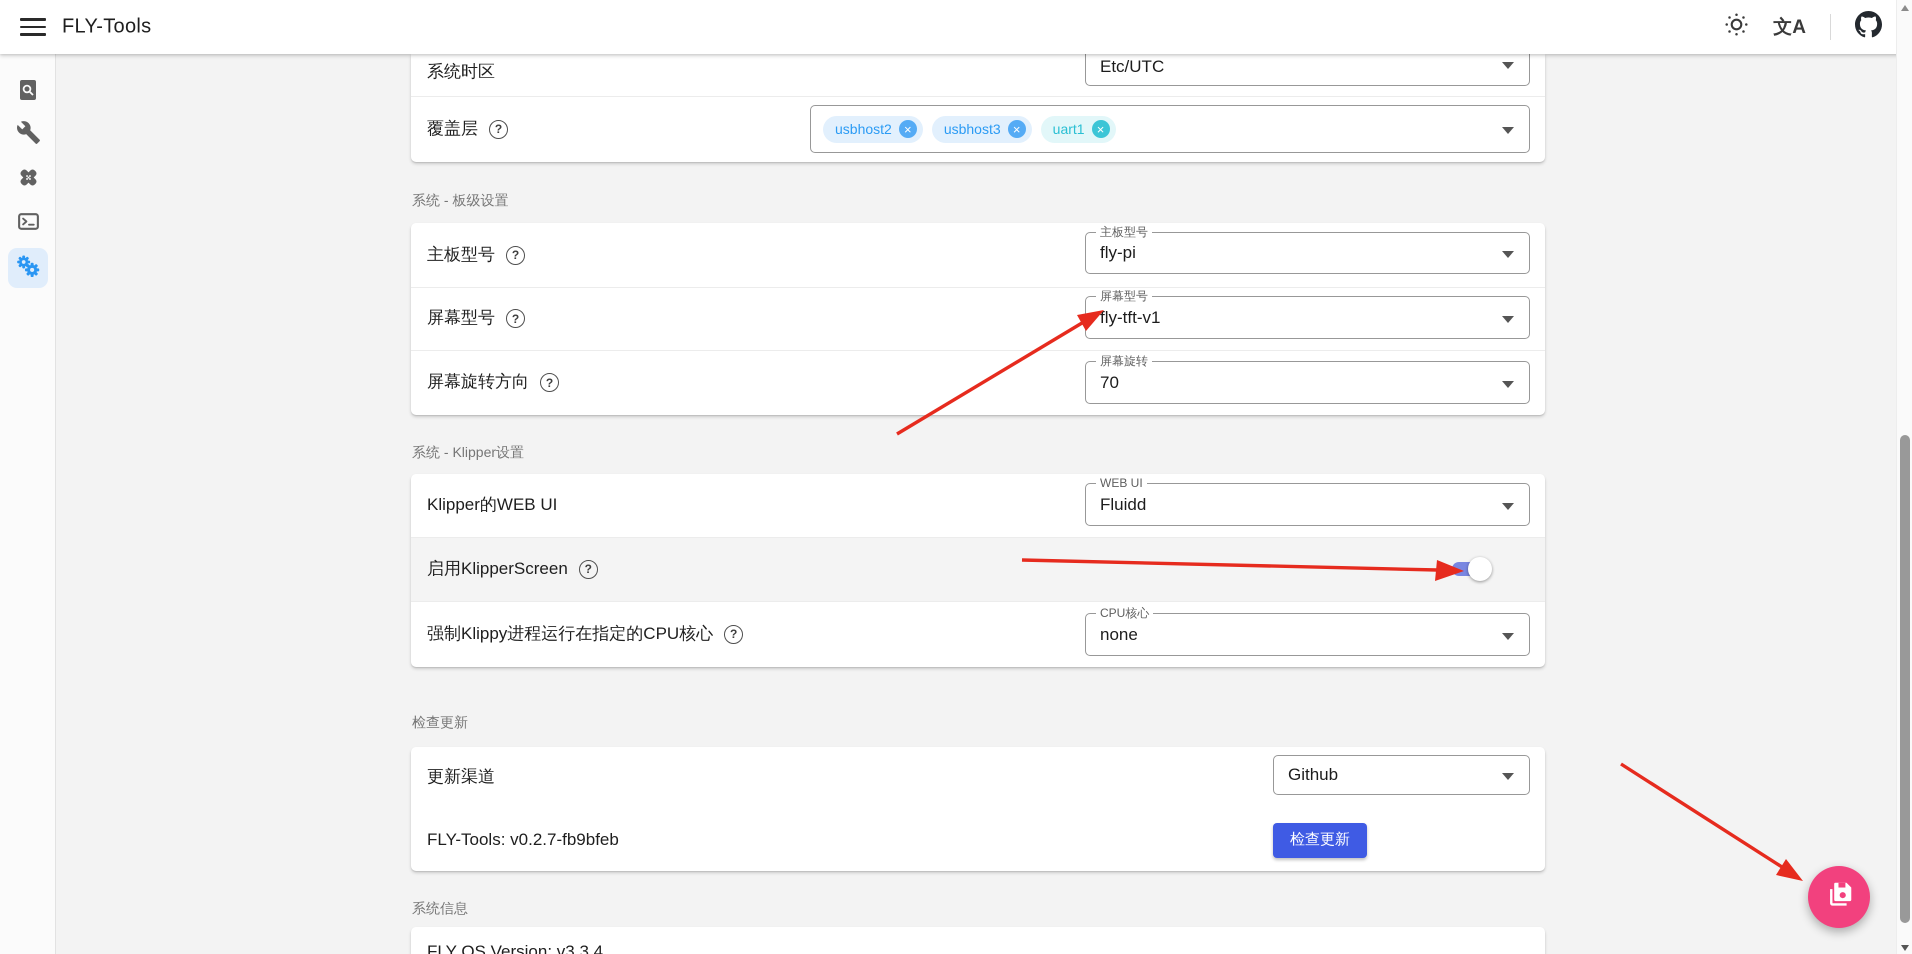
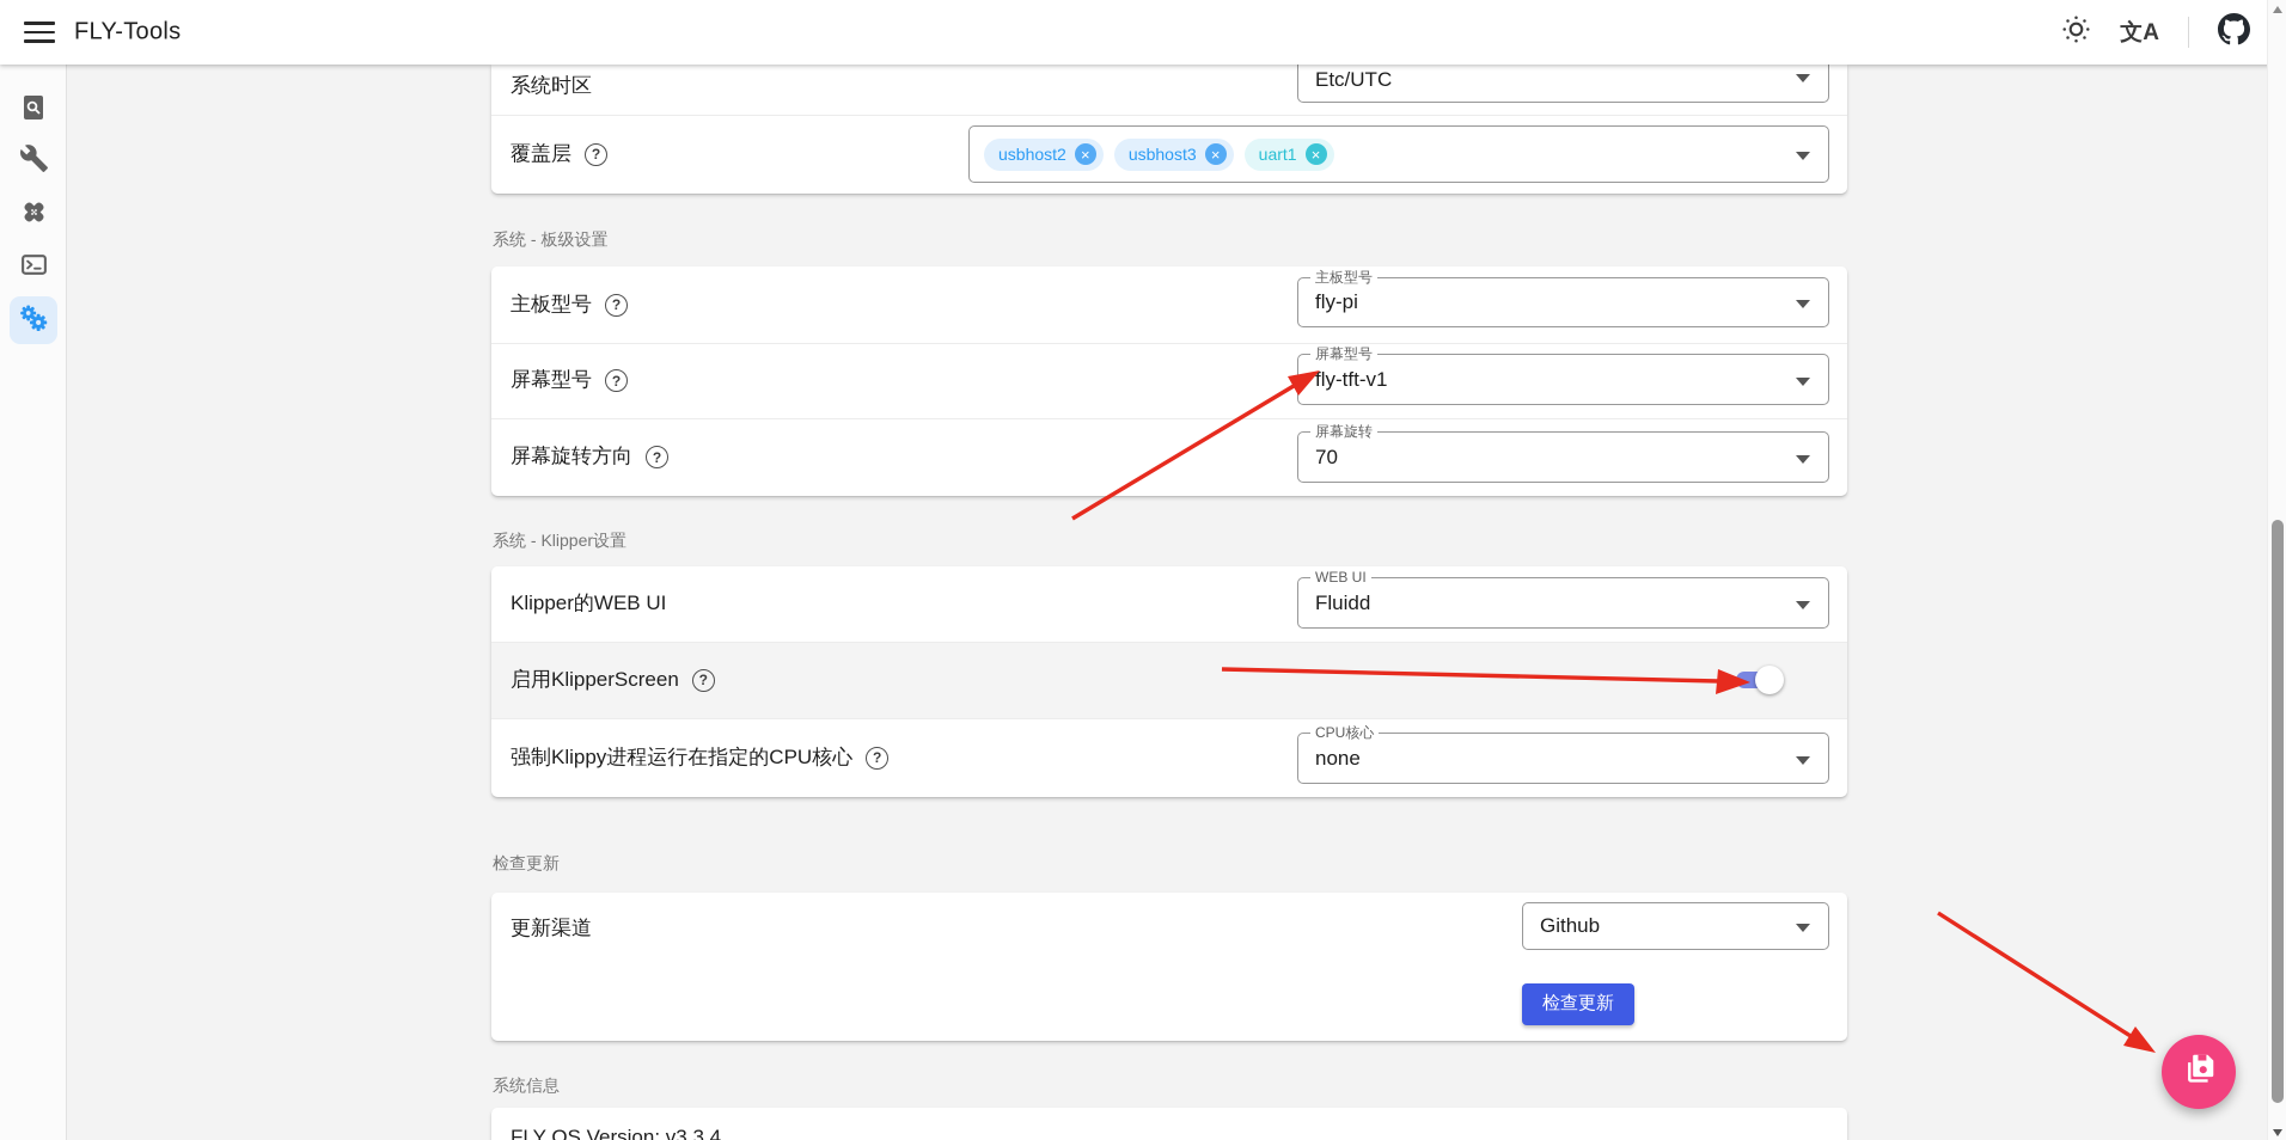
  系统时区
  Etc/UTC
  覆盖层
  ?
  usbhost2
  ×
  usbhost3
  ×
  uart1
  ×
  系统 - 板级设置
  主板型号
  ?
  主板型号
  fly-pi
  屏幕型号
  ?
  屏幕型号
  fly-tft-v1
  屏幕旋转方向
  ?
  屏幕旋转
  70
  系统 - Klipper设置
  Klipper的WEB UI
  WEB UI
  Fluidd
  启用KlipperScreen
  ?
  强制Klippy进程运行在指定的CPU核心
  ?
  CPU核心
  none
  检查更新
  更新渠道
  Github
- FLY-Tools: v0.2.7-fb9bfeb
  检查更新
  系统信息
  FLY OS Version: v3.3.4
  FLY-Tools
  文A
